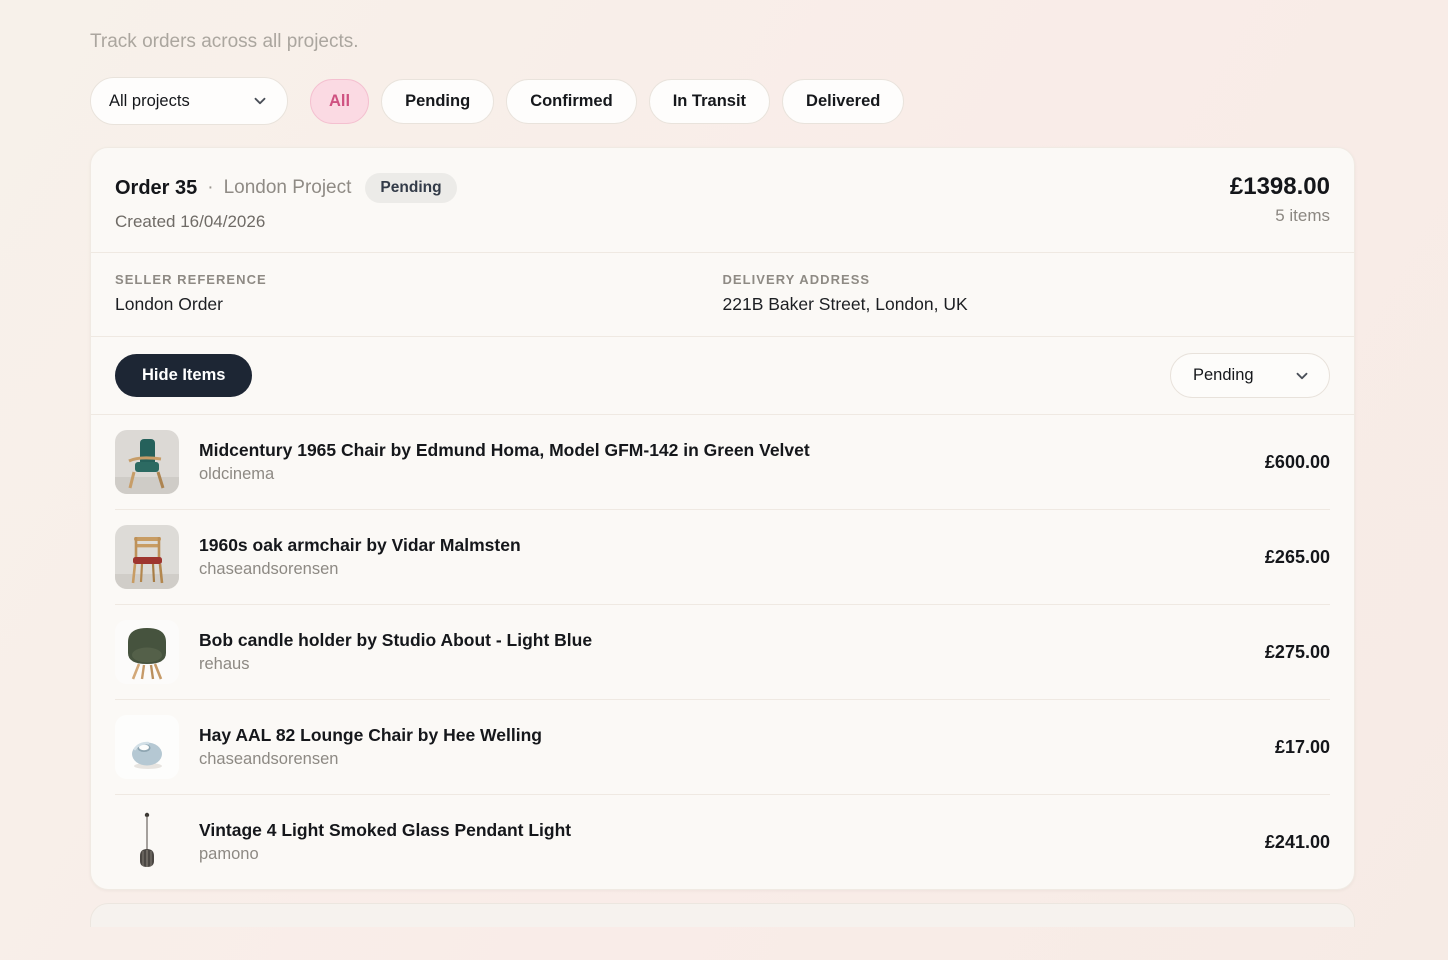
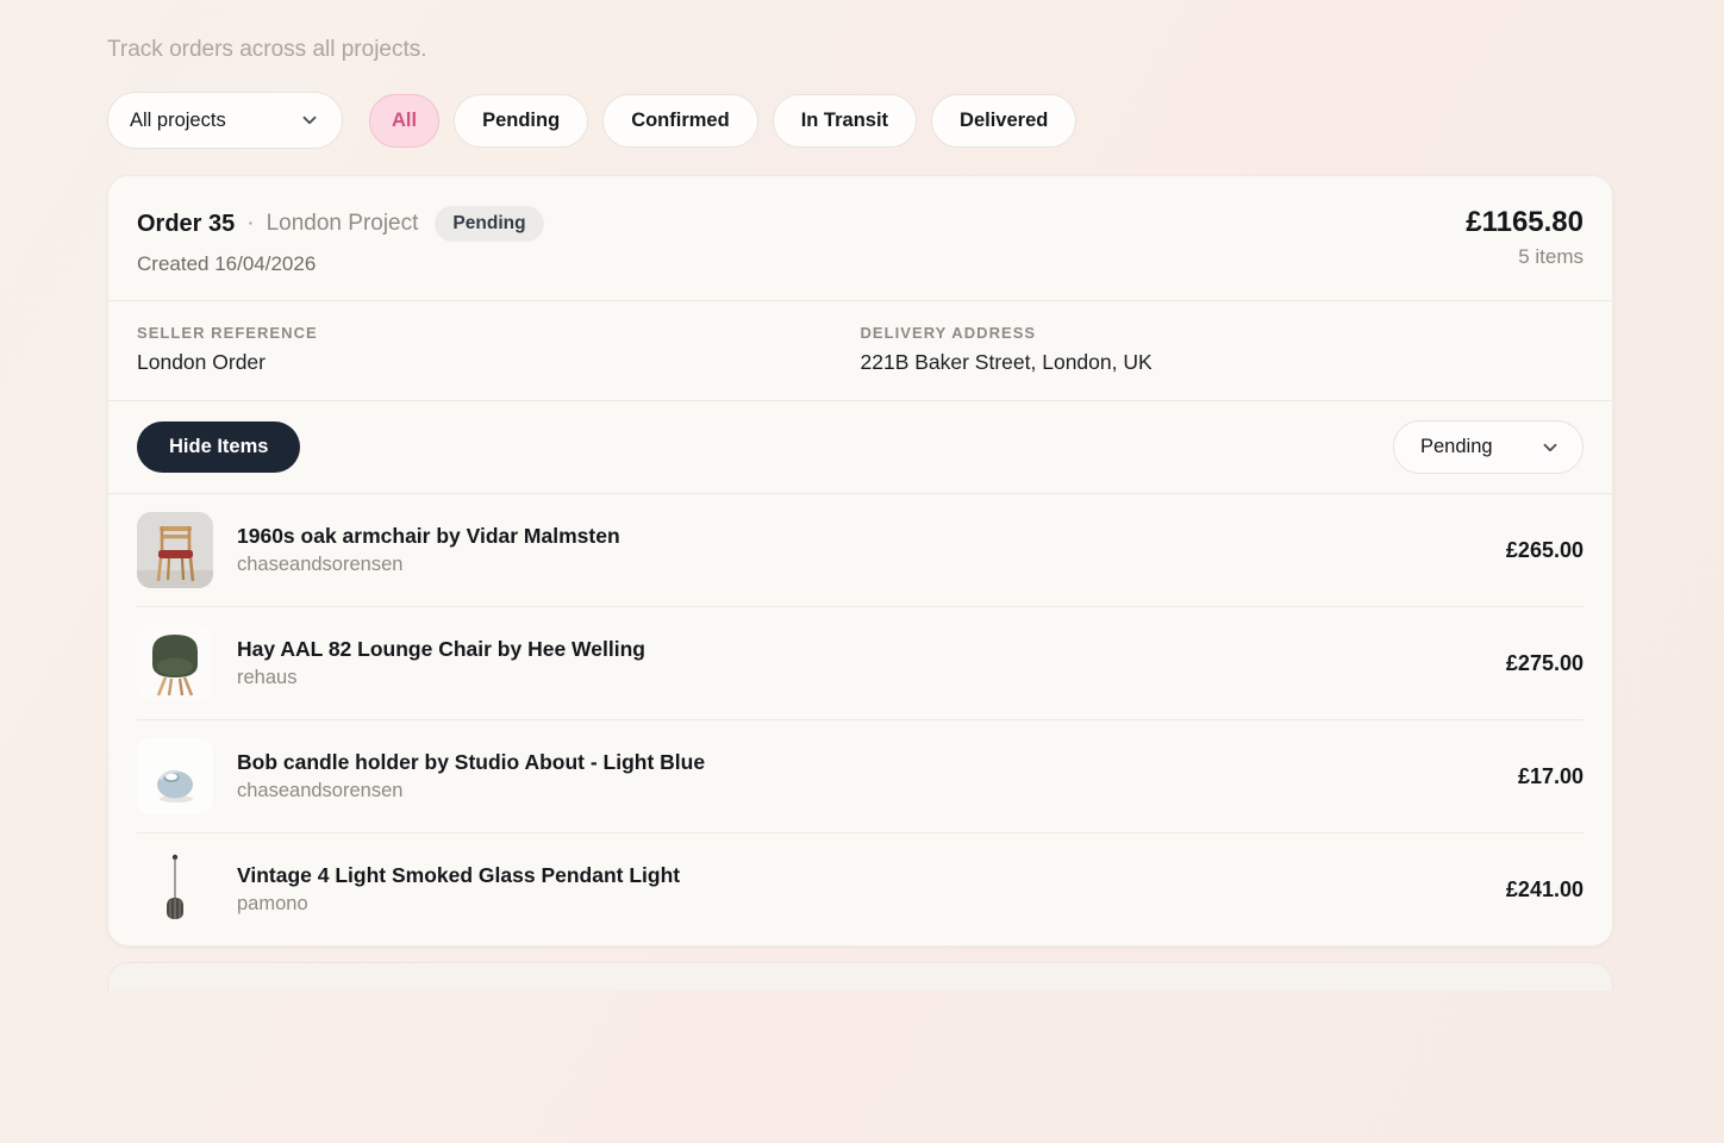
  Track orders across all projects.
  All projects
  All
  Pending
  Confirmed
  In Transit
  Delivered
  Order 35
  ·
  London Project
  Pending
  Created 16/04/2026
- £1398.00
+ £1165.80
  5 items
  SELLER REFERENCE
  London Order
  DELIVERY ADDRESS
  221B Baker Street, London, UK
  Hide Items
  Pending
- Midcentury 1965 Chair by Edmund Homa, Model GFM-142 in Green Velvet
- oldcinema
- £600.00
  1960s oak armchair by Vidar Malmsten
  chaseandsorensen
  £265.00
- Bob candle holder by Studio About - Light Blue
+ Hay AAL 82 Lounge Chair by Hee Welling
  rehaus
  £275.00
- Hay AAL 82 Lounge Chair by Hee Welling
+ Bob candle holder by Studio About - Light Blue
  chaseandsorensen
  £17.00
  Vintage 4 Light Smoked Glass Pendant Light
  pamono
  £241.00
